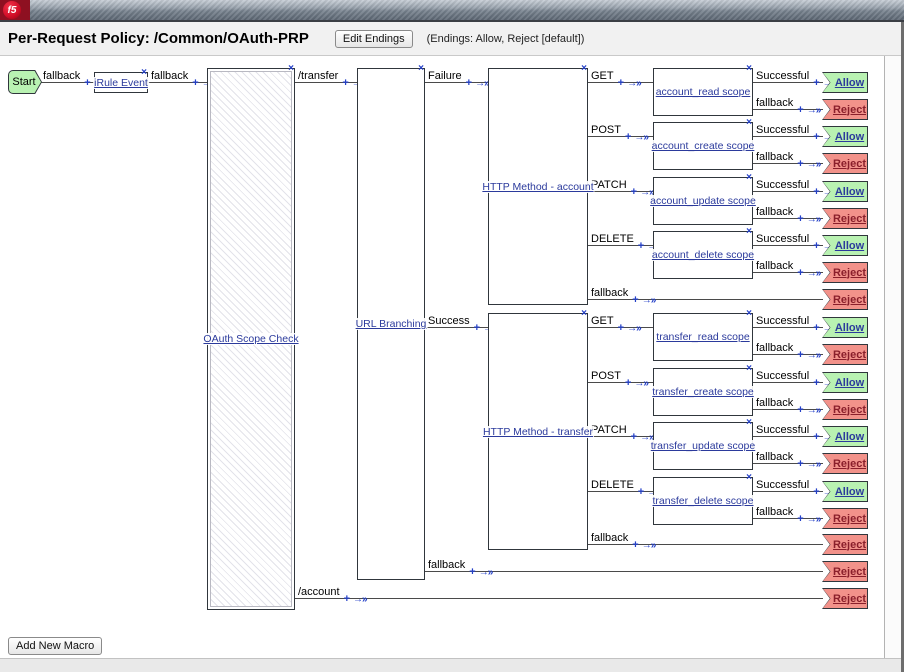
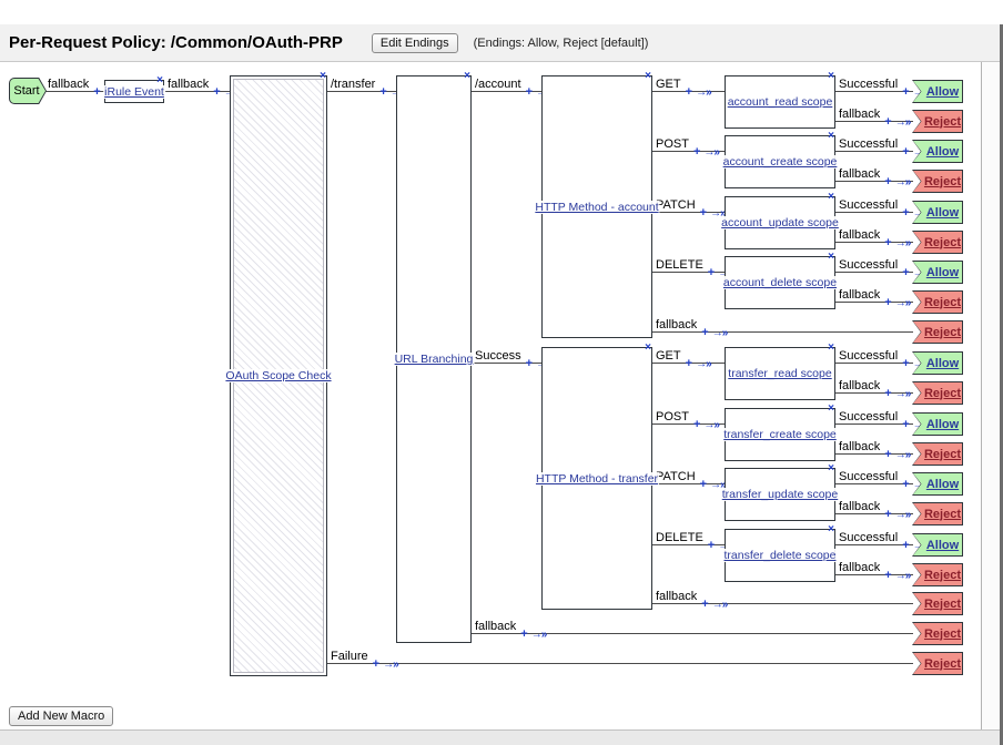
- f5
  Per-Request Policy: /Common/OAuth-PRP
  Edit Endings
  (Endings: Allow, Reject [default])
  Start
  iRule Event
  ×
  OAuth Scope Check
  ×
  URL Branching
  ×
  HTTP Method - account
  ×
  HTTP Method - transfer
  ×
  account_read scope
  ×
  account_create scope
  ×
  account_update scope
  ×
  account_delete scope
  ×
  transfer_read scope
  ×
  transfer_create scope
  ×
  transfer_update scope
  ×
  transfer_delete scope
  ×
  Allow
  Reject
  Allow
  Reject
  Allow
  Reject
  Allow
  Reject
  Reject
  Allow
  Reject
  Allow
  Reject
  Allow
  Reject
  Allow
  Reject
  Reject
  Reject
  Reject
  fallback+
  fallback+
  /transfer+
- Failure+ →»
+ /account+
  Success+
  fallback+ →»
- /account+ →»
+ Failure+ →»
  GET+ →»
  POST+ →»
  ATCH+ →»
  DELETE+ →
  fallback+ →»
  GET+ →»
  POST+ →»
  PATCH+ →»
  DELETE+ →
  fallback+ →»
  Successful+ →
  fallback+ →»
  Successful+ →
  fallback+ →»
  Successful+ →
  fallback+ →»
  Successful+ →
  fallback+ →»
  Successful+ →
  fallback+ →»
  Successful+ →
  fallback+ →»
  Successful+ →
  fallback+ →»
  Successful+ →
  fallback+ →»
  Add New Macro
